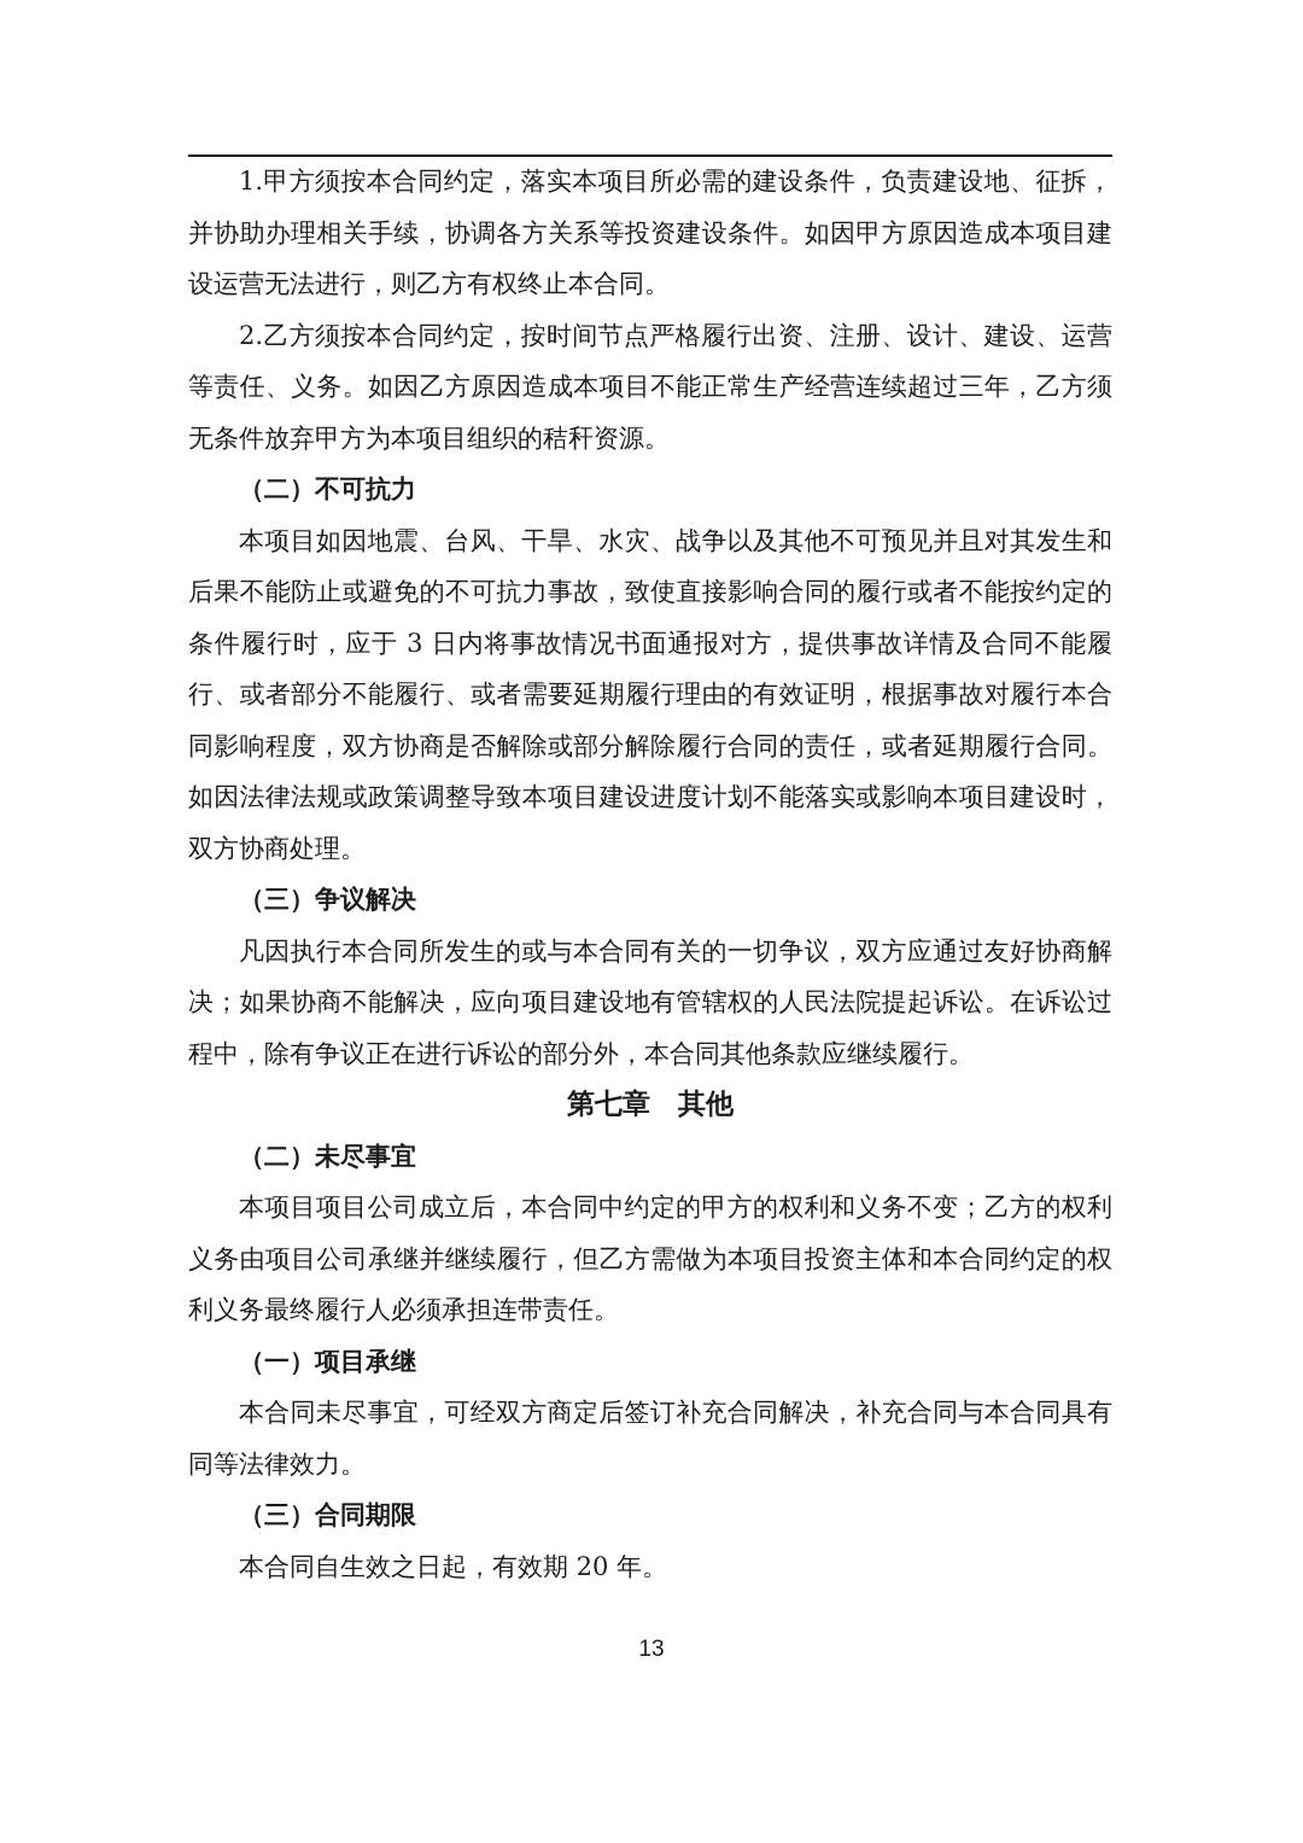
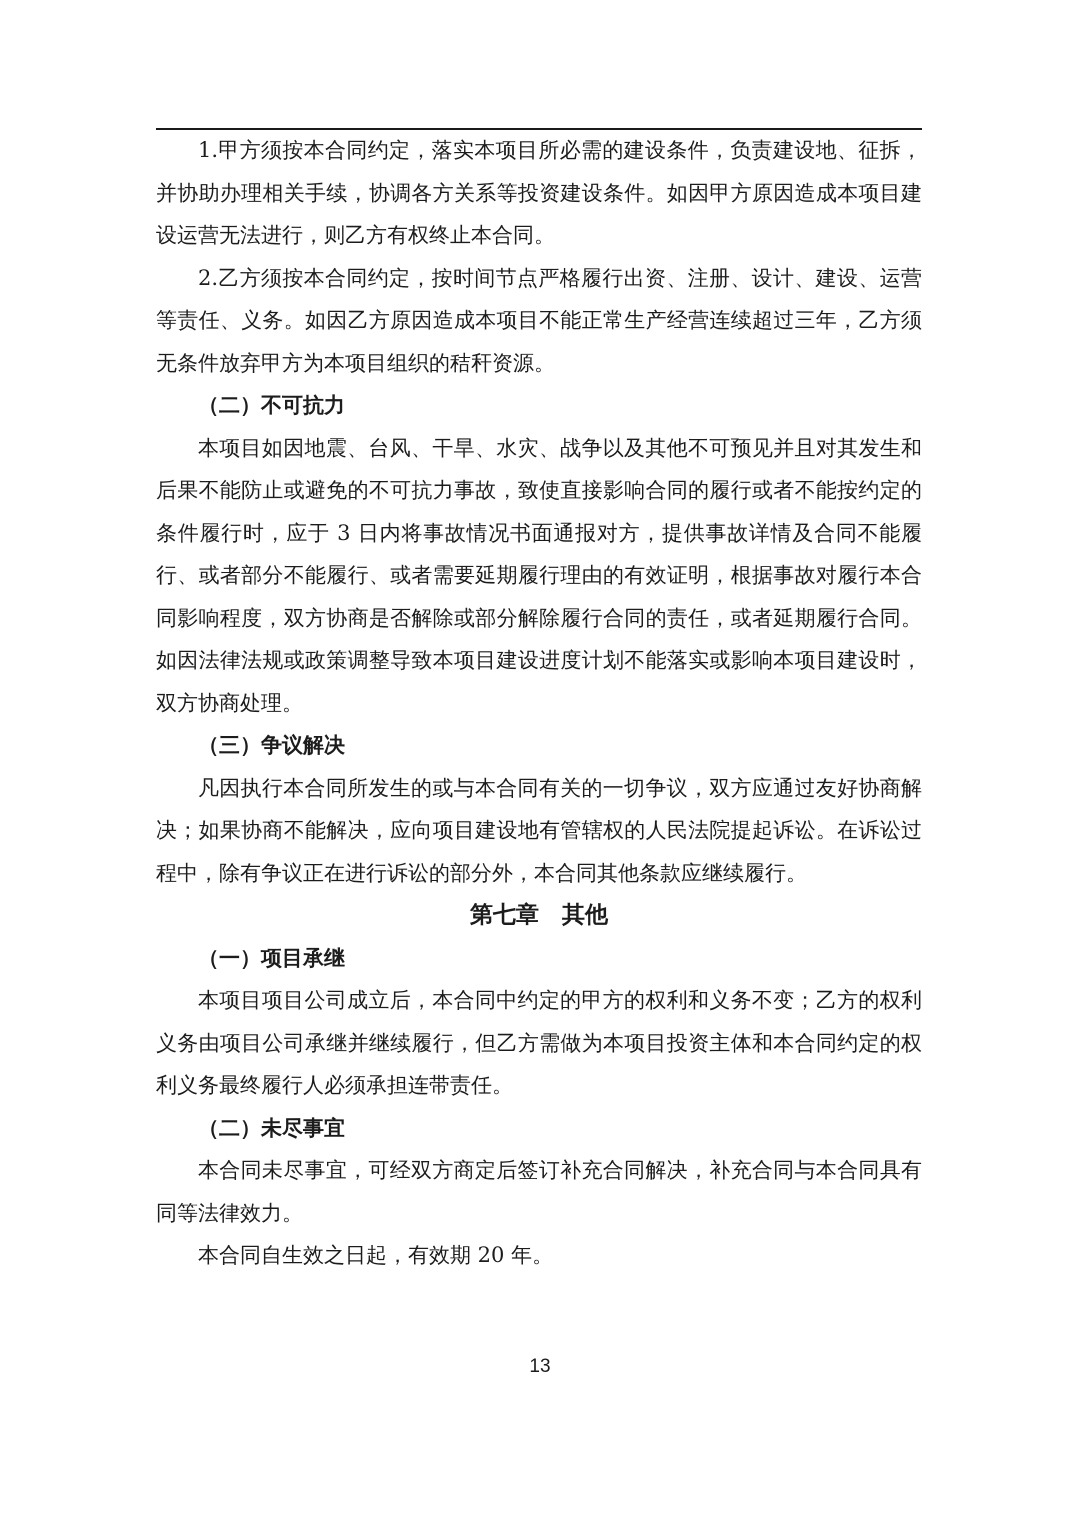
  1.甲方须按本合同约定，落实本项目所必需的建设条件，负责建设地、征拆，并协助办理相关手续，协调各方关系等投资建设条件。如因甲方原因造成本项目建设运营无法进行，则乙方有权终止本合同。
  2.乙方须按本合同约定，按时间节点严格履行出资、注册、设计、建设、运营等责任、义务。如因乙方原因造成本项目不能正常生产经营连续超过三年，乙方须无条件放弃甲方为本项目组织的秸秆资源。
  （二）不可抗力
  本项目如因地震、台风、干旱、水灾、战争以及其他不可预见并且对其发生和后果不能防止或避免的不可抗力事故，致使直接影响合同的履行或者不能按约定的条件履行时，应于 3 日内将事故情况书面通报对方，提供事故详情及合同不能履行、或者部分不能履行、或者需要延期履行理由的有效证明，根据事故对履行本合同影响程度，双方协商是否解除或部分解除履行合同的责任，或者延期履行合同。如因法律法规或政策调整导致本项目建设进度计划不能落实或影响本项目建设时，双方协商处理。
  （三）争议解决
  凡因执行本合同所发生的或与本合同有关的一切争议，双方应通过友好协商解决；如果协商不能解决，应向项目建设地有管辖权的人民法院提起诉讼。在诉讼过程中，除有争议正在进行诉讼的部分外，本合同其他条款应继续履行。
  第七章 其他
- （二）未尽事宜
+ （一）项目承继
  本项目项目公司成立后，本合同中约定的甲方的权利和义务不变；乙方的权利义务由项目公司承继并继续履行，但乙方需做为本项目投资主体和本合同约定的权利义务最终履行人必须承担连带责任。
- （一）项目承继
+ （二）未尽事宜
  本合同未尽事宜，可经双方商定后签订补充合同解决，补充合同与本合同具有同等法律效力。
- （三）合同期限
  本合同自生效之日起，有效期 20 年。
  13
